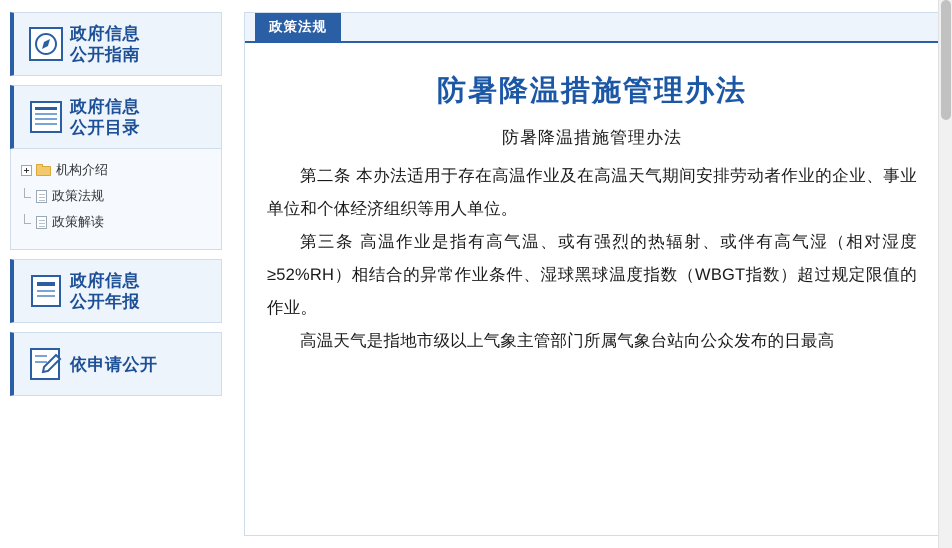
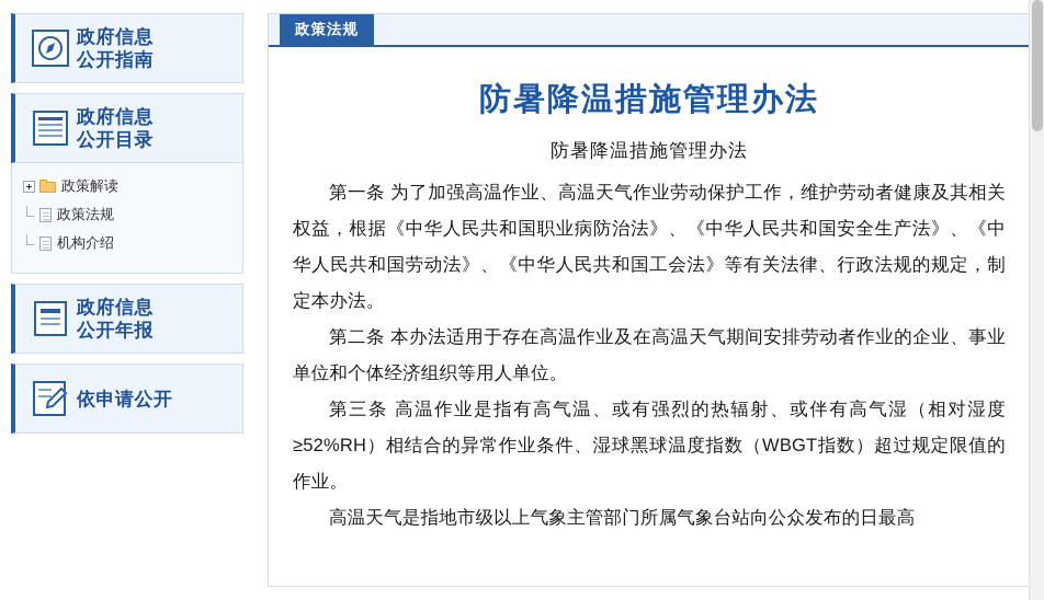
  政府信息
  公开指南
  政府信息
  公开目录
- 机构介绍
+ 政策解读
  政策法规
- 政策解读
+ 机构介绍
  政府信息
  公开年报
  依申请公开
  政策法规
  防暑降温措施管理办法
  防暑降温措施管理办法
+ 第一条 为了加强高温作业、高温天气作业劳动保护工作，维护劳动者健康及其相关权益，根据《中华人民共和国职业病防治法》、《中华人民共和国安全生产法》、《中华人民共和国劳动法》、《中华人民共和国工会法》等有关法律、行政法规的规定，制定本办法。
  第二条 本办法适用于存在高温作业及在高温天气期间安排劳动者作业的企业、事业单位和个体经济组织等用人单位。
  第三条 高温作业是指有高气温、或有强烈的热辐射、或伴有高气湿（相对湿度≥52%RH）相结合的异常作业条件、湿球黑球温度指数（WBGT指数）超过规定限值的作业。
  高温天气是指地市级以上气象主管部门所属气象台站向公众发布的日最高
